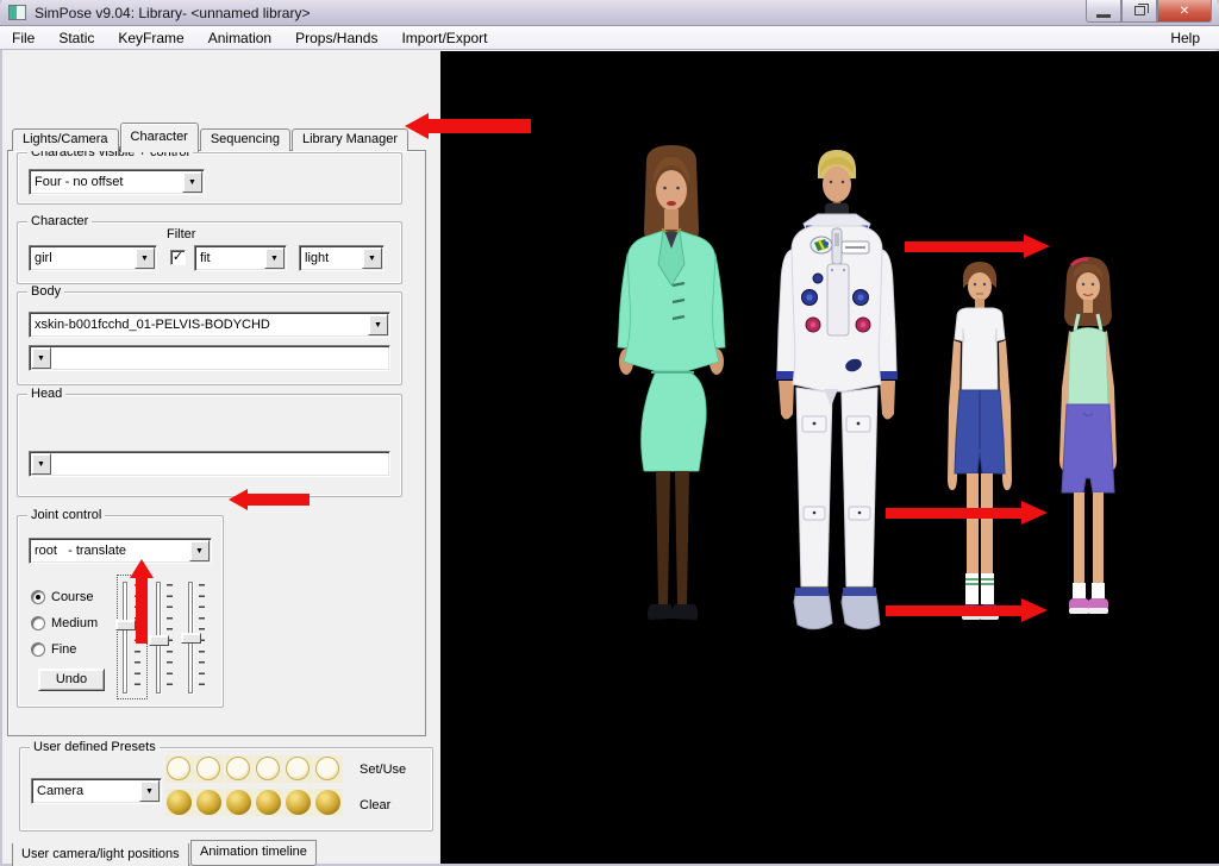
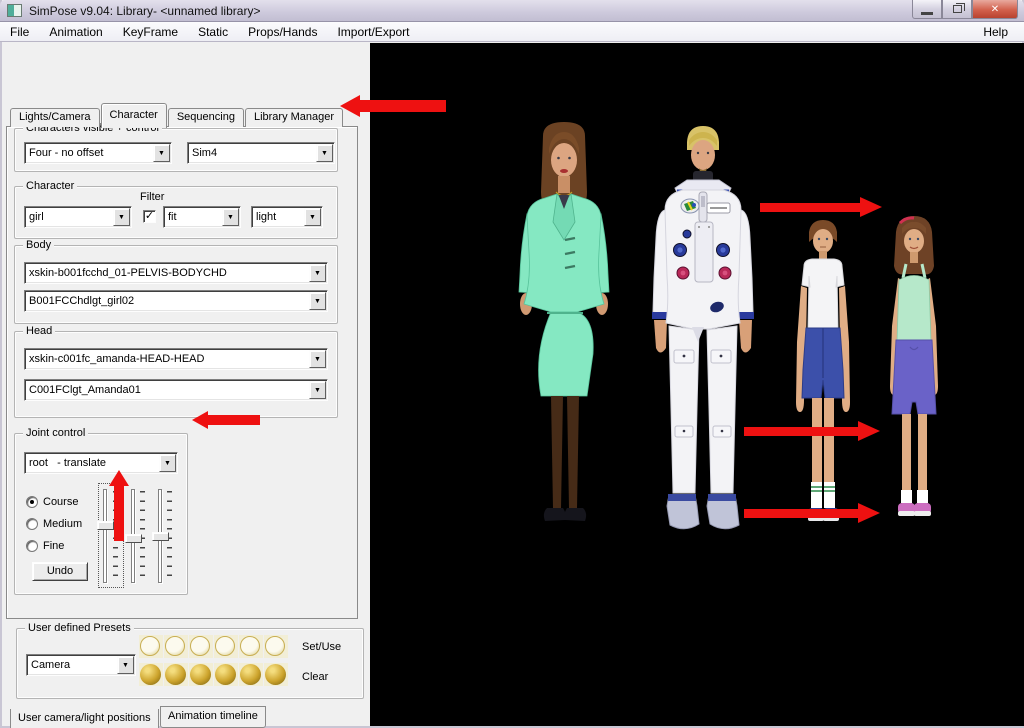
  SimPose v9.04: Library- <unnamed library>
  ✕
  File
- Static
+ Animation
  KeyFrame
- Animation
+ Static
  Props/Hands
  Import/Export
  Help
  Lights/Camera
  Character
  Sequencing
  Library Manager
  Characters visible + control
  Four - no offset
+ Sim4
  Character
  Filter
  girl
  ✓
  fit
  light
  Body
  xskin-b001fcchd_01-PELVIS-BODYCHD
+ B001FCChdlgt_girl02
  Head
+ xskin-c001fc_amanda-HEAD-HEAD
+ C001FClgt_Amanda01
  Joint control
  root - translate
  Course
  Medium
  Fine
  Undo
  User defined Presets
  Camera
  Set/Use
  Clear
  User camera/light positions
  Animation timeline
